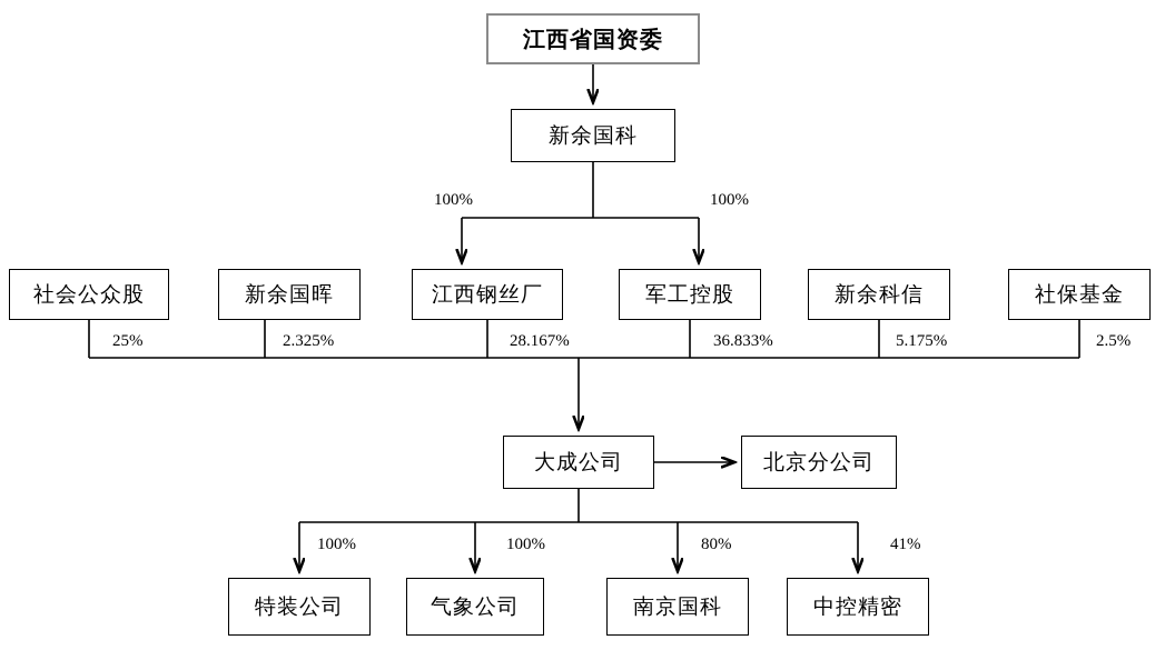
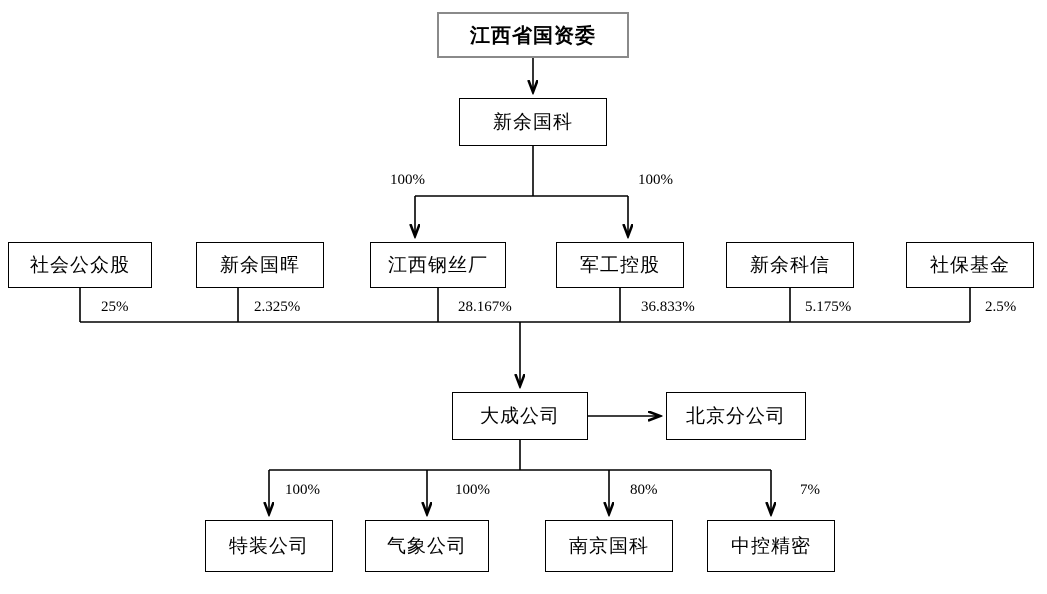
  江西省国资委
  新余国科
  社会公众股
  新余国晖
  江西钢丝厂
  军工控股
  新余科信
  社保基金
  大成公司
  北京分公司
  特装公司
  气象公司
  南京国科
  中控精密
  100%
  100%
  25%
  2.325%
  28.167%
  36.833%
  5.175%
  2.5%
  100%
  100%
  80%
- 41%
+ 7%
